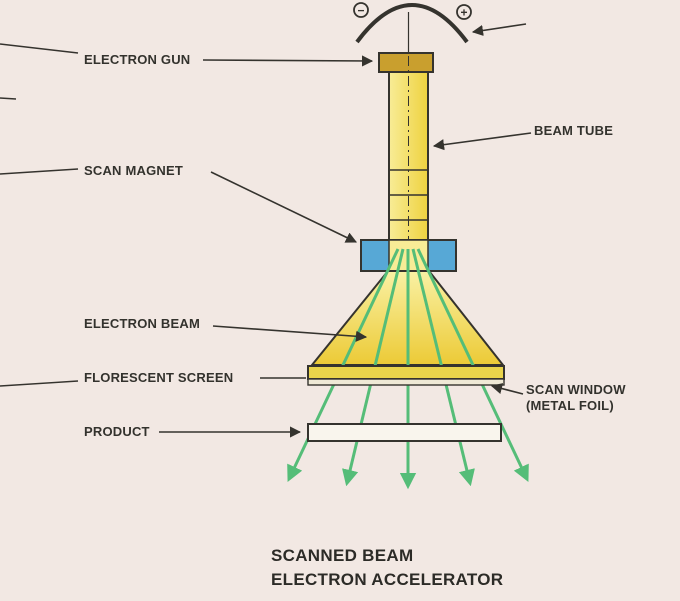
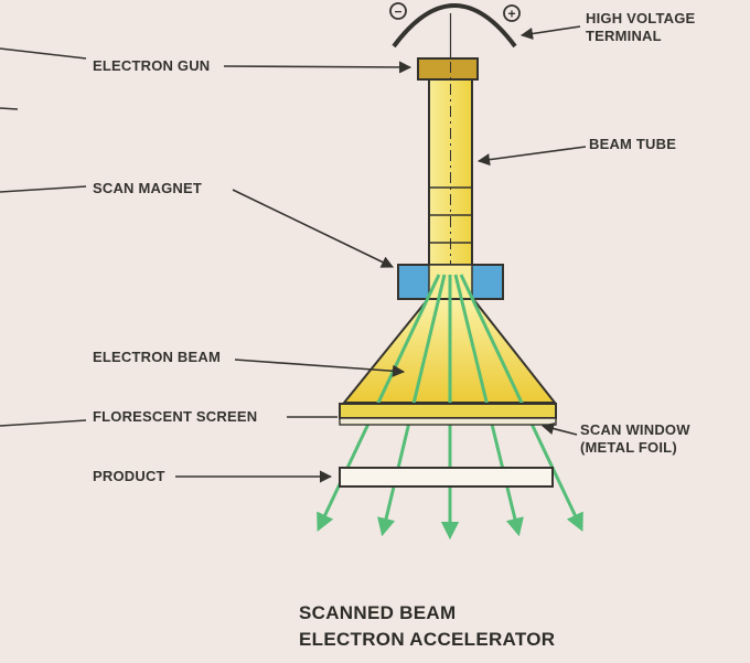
  −
  +
  ELECTRON GUN
  SCAN MAGNET
  ELECTRON BEAM
  FLORESCENT SCREEN
  PRODUCT
+ HIGH VOLTAGE
+ TERMINAL
  BEAM TUBE
  SCAN WINDOW
  (METAL FOIL)
  SCANNED BEAM
  ELECTRON ACCELERATOR
